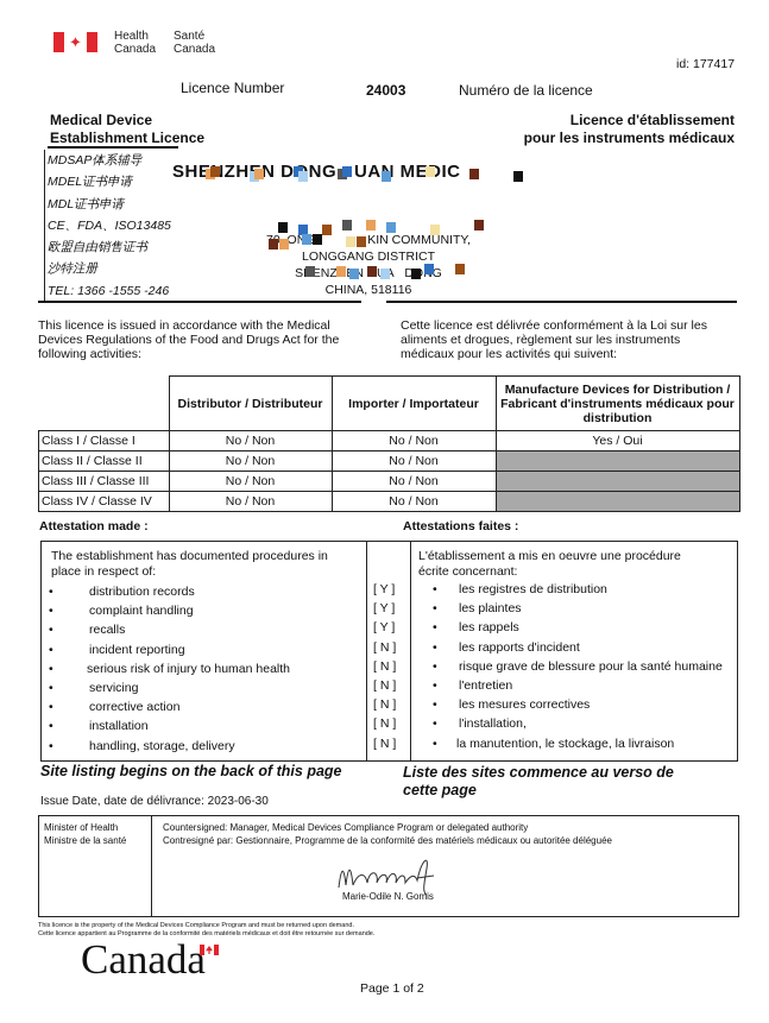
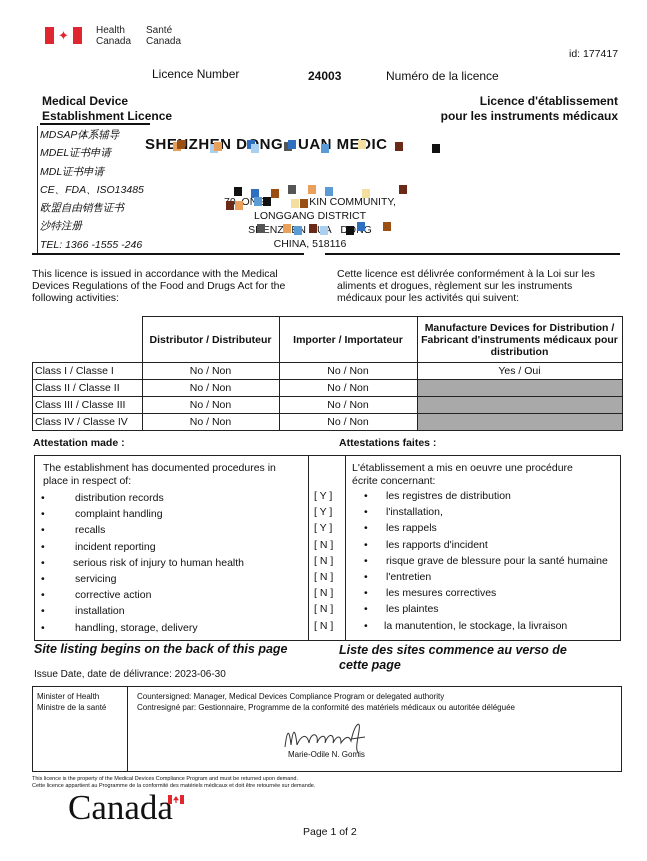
  ✦
  Health
  Canada
  Santé
  Canada
  id: 177417
  Licence Number
  24003
  Numéro de la licence
  Medical Device
  Establishment Licence
  Licence d'établissement
  pour les instruments médicaux
  MDSAP体系辅导
  MDEL证书申请
  MDL证书申请
  CE、FDA、ISO13485
  欧盟自由销售证书
  沙特注册
  TEL: 1366 -1555 -246
  O KIN COMMUNITY,
  LONGGANG DISTRICT
  CHINA, 518116
  This licence is issued in accordance with the Medical Devices Regulations of the Food and Drugs Act for the following activities:
  Cette licence est délivrée conformément à la Loi sur les aliments et drogues, règlement sur les instruments médicaux pour les activités qui suivent:
  	Distributor / Distributeur	Importer / Importateur	Manufacture Devices for Distribution / Fabricant d'instruments médicaux pour distribution
  Class I / Classe I	No / Non	No / Non	Yes / Oui
  Class II / Classe II	No / Non	No / Non
  Class III / Classe III	No / Non	No / Non
  Class IV / Classe IV	No / Non	No / Non
  Attestation made :
  Attestations faites :
  The establishment has documented procedures in
  place in respect of:
  •
  distribution records
  •
  complaint handling
  •
  recalls
  •
  incident reporting
  •
  serious risk of injury to human health
  •
  servicing
  •
  corrective action
  •
  installation
  •
  handling, storage, delivery
  [ Y ]
  [ Y ]
  [ Y ]
  [ N ]
  [ N ]
  [ N ]
  [ N ]
  [ N ]
  [ N ]
  L'établissement a mis en oeuvre une procédure
  écrite concernant:
  •
  les registres de distribution
  •
- les plaintes
+ l'installation,
  •
  les rappels
  •
  les rapports d'incident
  •
  risque grave de blessure pour la santé humaine
  •
  l'entretien
  •
  les mesures correctives
  •
- l'installation,
+ les plaintes
  •
  la manutention, le stockage, la livraison
  Site listing begins on the back of this page
  Liste des sites commence au verso de
  cette page
  Issue Date, date de délivrance: 2023-06-30
  Minister of Health
  Ministre de la santé
  Countersigned: Manager, Medical Devices Compliance Program or delegated authority
  Contresigné par: Gestionnaire, Programme de la conformité des matériels médicaux ou autoritée déléguée
  Marie-Odile N. Gomis
  Canada
  Page 1 of 2
